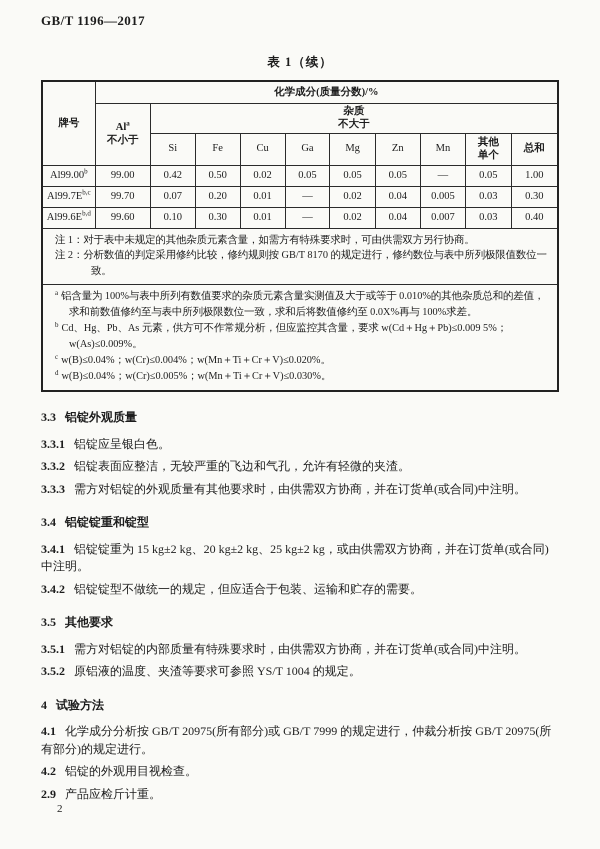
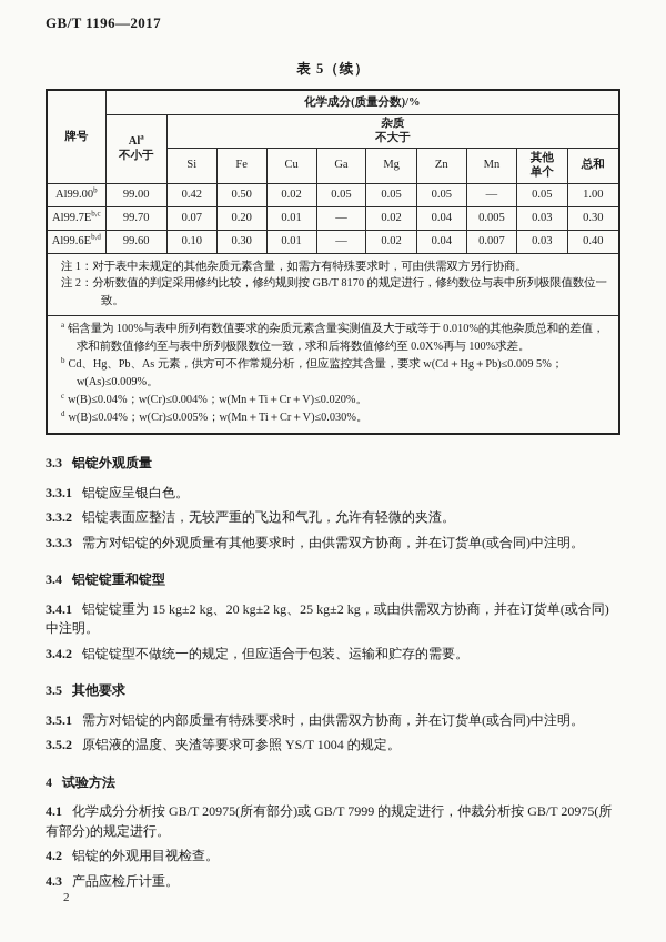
  GB/T 1196—2017
- 表 1（续）
+ 表 5（续）
  牌号	化学成分(质量分数)/%
  Ala 不小于	杂质 不大于
  Si	Fe	Cu	Ga	Mg	Zn	Mn	其他 单个	总和
  Al99.00b	99.00	0.42	0.50	0.02	0.05	0.05	0.05	—	0.05	1.00
  Al99.7Eb,c	99.70	0.07	0.20	0.01	—	0.02	0.04	0.005	0.03	0.30
  Al99.6Eb,d	99.60	0.10	0.30	0.01	—	0.02	0.04	0.007	0.03	0.40
  注 1：对于表中未规定的其他杂质元素含量，如需方有特殊要求时，可由供需双方另行协商。 注 2：分析数值的判定采用修约比较，修约规则按 GB/T 8170 的规定进行，修约数位与表中所列极限值数位一致。
  a 铝含量为 100%与表中所列有数值要求的杂质元素含量实测值及大于或等于 0.010%的其他杂质总和的差值，求和前数值修约至与表中所列极限数位一致，求和后将数值修约至 0.0X%再与 100%求差。 b Cd、Hg、Pb、As 元素，供方可不作常规分析，但应监控其含量，要求 w(Cd＋Hg＋Pb)≤0.009 5%；w(As)≤0.009%。 c w(B)≤0.04%；w(Cr)≤0.004%；w(Mn＋Ti＋Cr＋V)≤0.020%。 d w(B)≤0.04%；w(Cr)≤0.005%；w(Mn＋Ti＋Cr＋V)≤0.030%。
  3.3 铝锭外观质量
  3.3.1 铝锭应呈银白色。
  3.3.2 铝锭表面应整洁，无较严重的飞边和气孔，允许有轻微的夹渣。
  3.3.3 需方对铝锭的外观质量有其他要求时，由供需双方协商，并在订货单(或合同)中注明。
  3.4 铝锭锭重和锭型
  3.4.1 铝锭锭重为 15 kg±2 kg、20 kg±2 kg、25 kg±2 kg，或由供需双方协商，并在订货单(或合同)中注明。
  3.4.2 铝锭锭型不做统一的规定，但应适合于包装、运输和贮存的需要。
  3.5 其他要求
  3.5.1 需方对铝锭的内部质量有特殊要求时，由供需双方协商，并在订货单(或合同)中注明。
  3.5.2 原铝液的温度、夹渣等要求可参照 YS/T 1004 的规定。
  4 试验方法
  4.1 化学成分分析按 GB/T 20975(所有部分)或 GB/T 7999 的规定进行，仲裁分析按 GB/T 20975(所有部分)的规定进行。
  4.2 铝锭的外观用目视检查。
- 2.9 产品应检斤计重。
+ 4.3 产品应检斤计重。
  2
